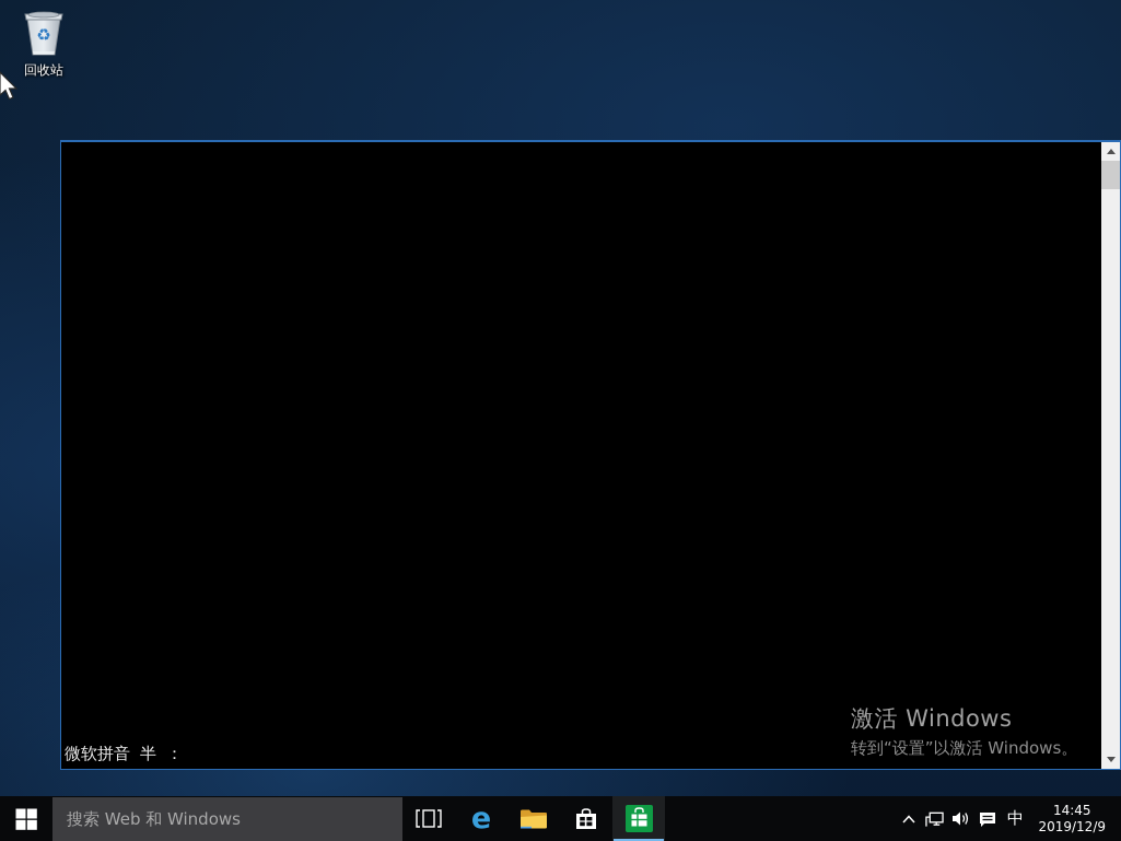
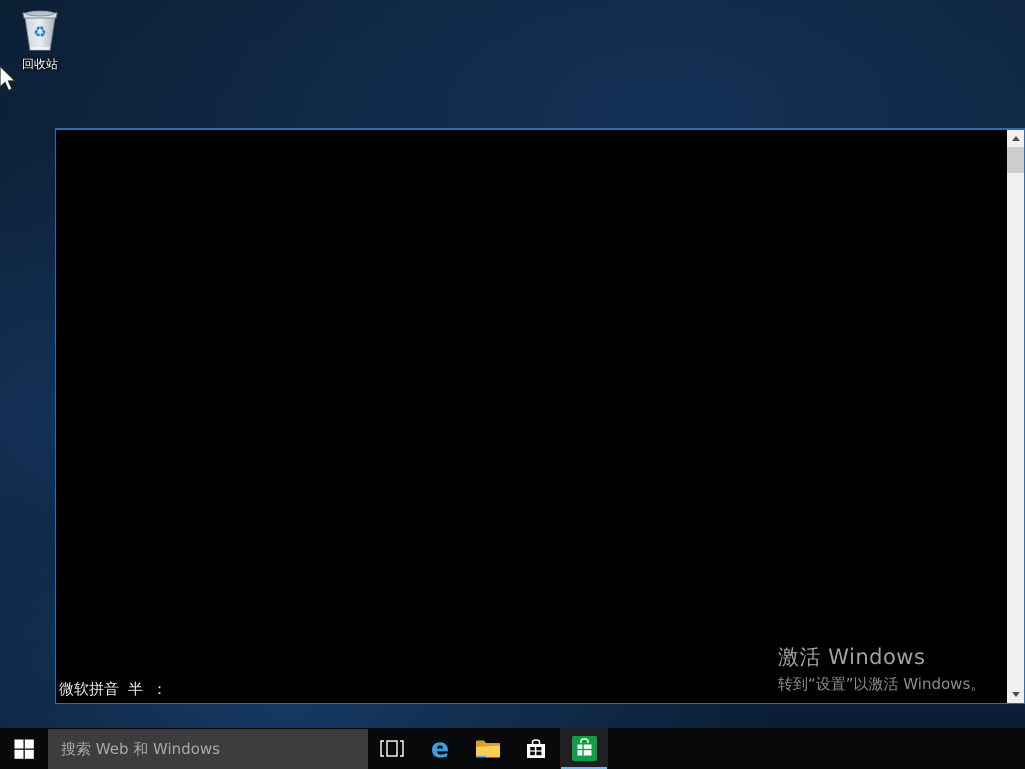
  ♻
  回收站
  微软拼音 半 ：
  激活 Windows
  转到“设置”以激活 Windows。
  搜索 Web 和 Windows
  e
- 中
- 14:45
- 2019/12/9
